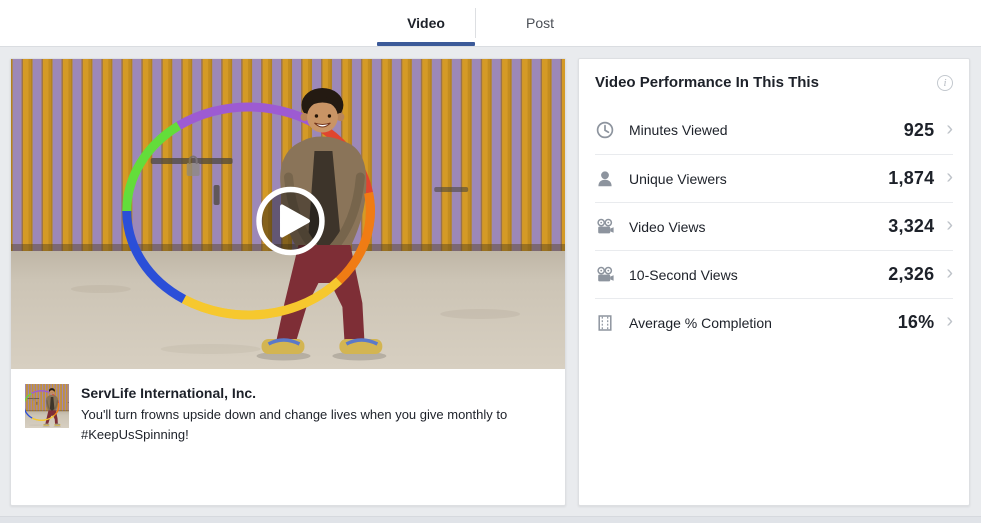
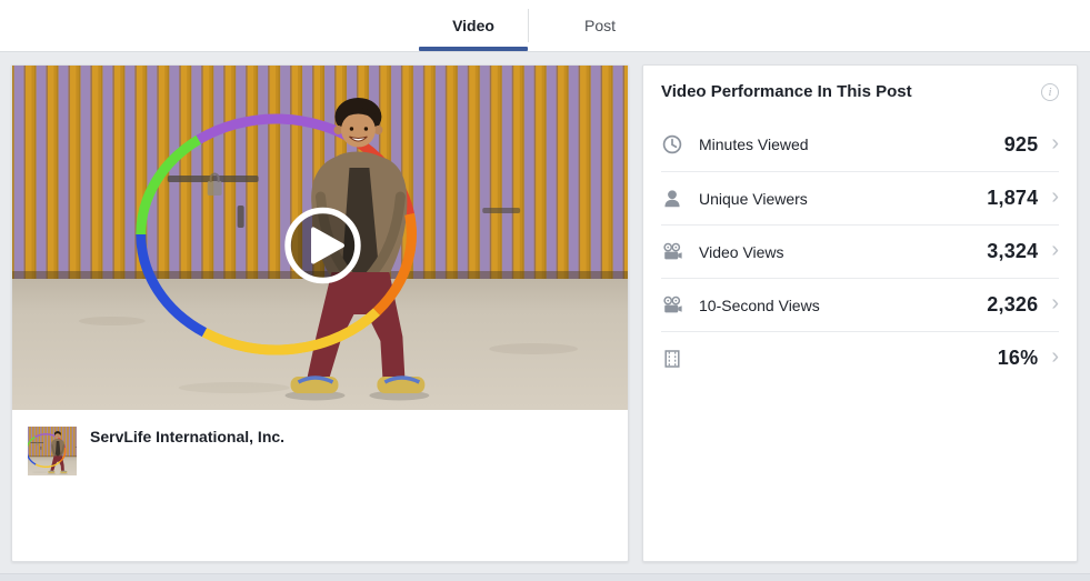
  Video
  Post
  ServLife International, Inc.
- You'll turn frowns upside down and change lives when you give monthly to #KeepUsSpinning!
- Video Performance In This This
+ Video Performance In This Post
  i
  Minutes Viewed
  925
  ›
  Unique Viewers
  1,874
  ›
  Video Views
  3,324
  ›
  10-Second Views
  2,326
  ›
- Average % Completion
  16%
  ›
